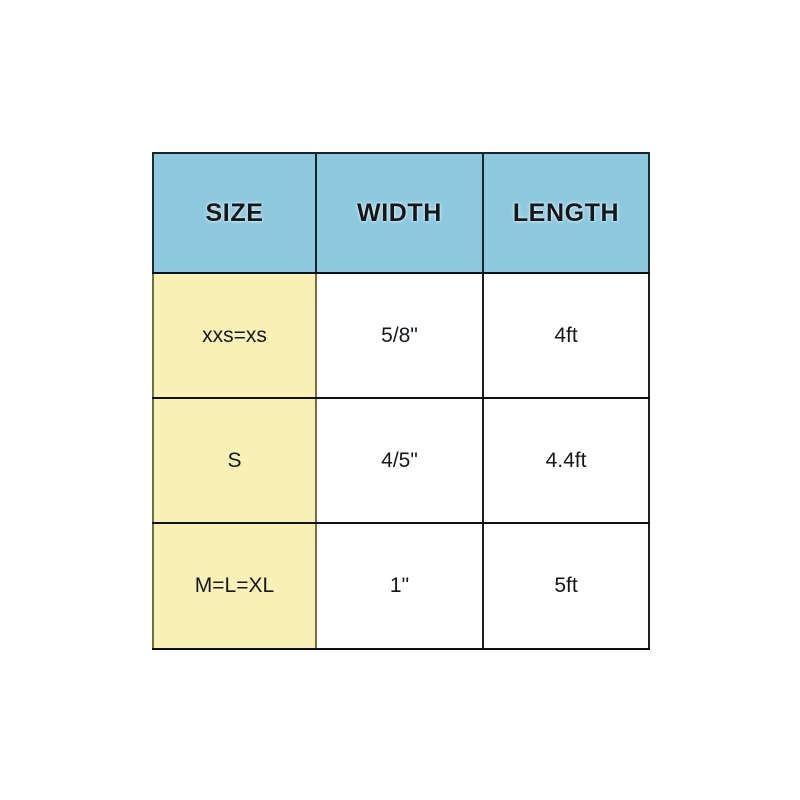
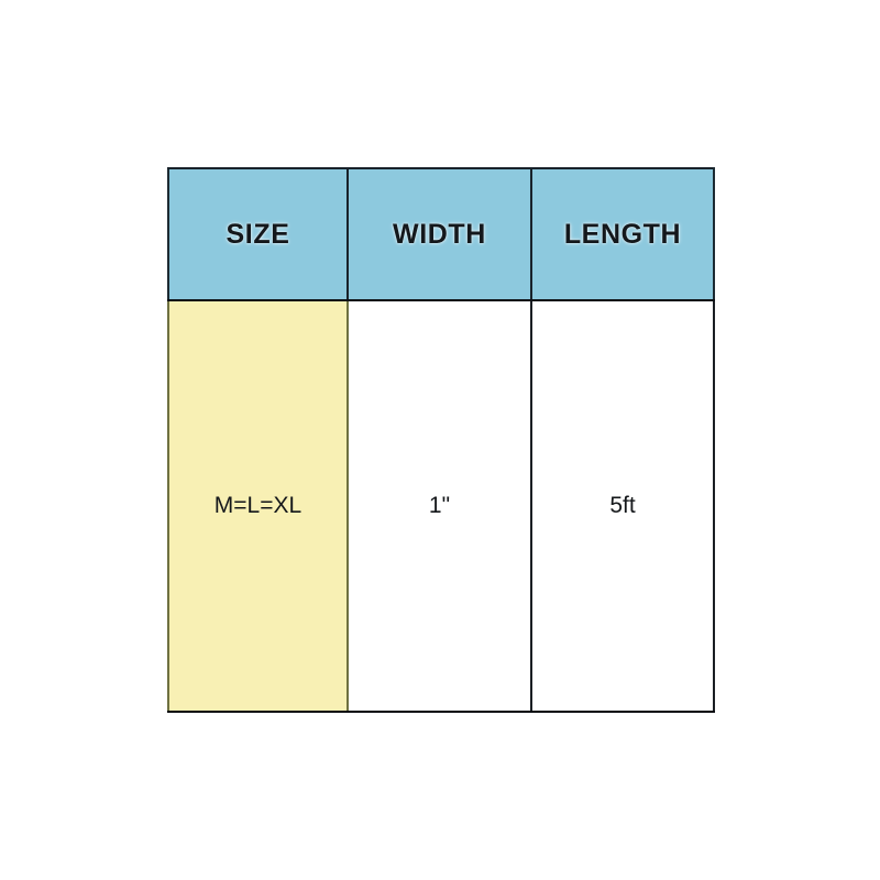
  SIZE	WIDTH	LENGTH
- xxs=xs	5/8"	4ft
- S	4/5"	4.4ft
  M=L=XL	1"	5ft
